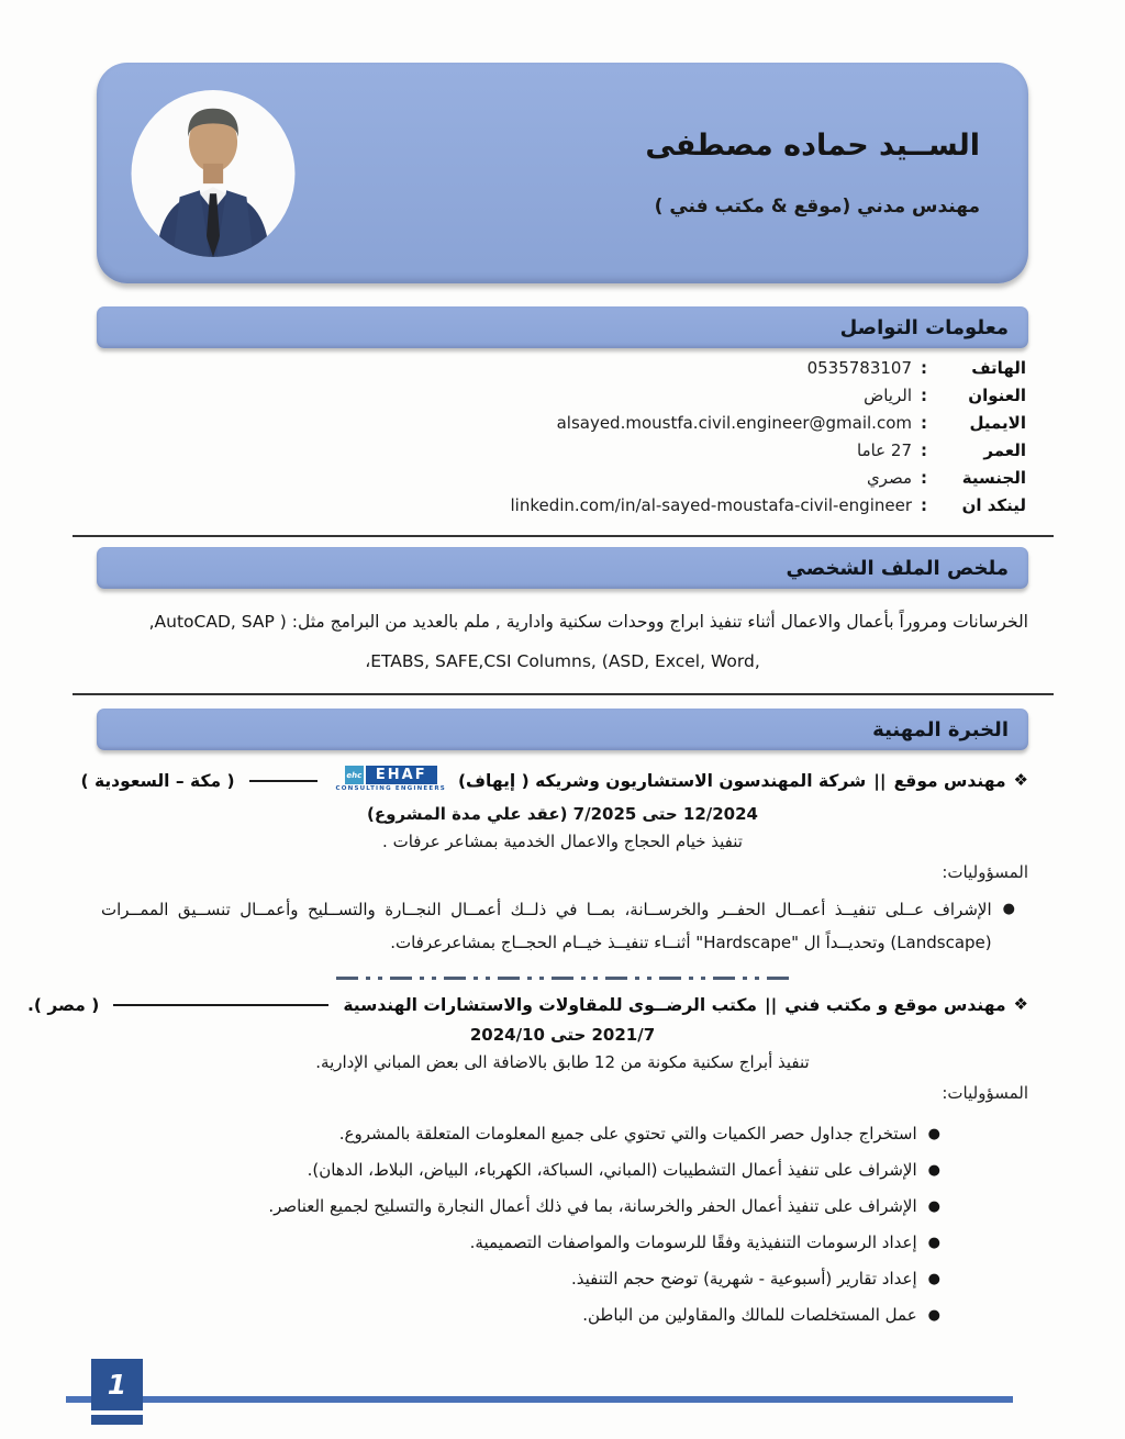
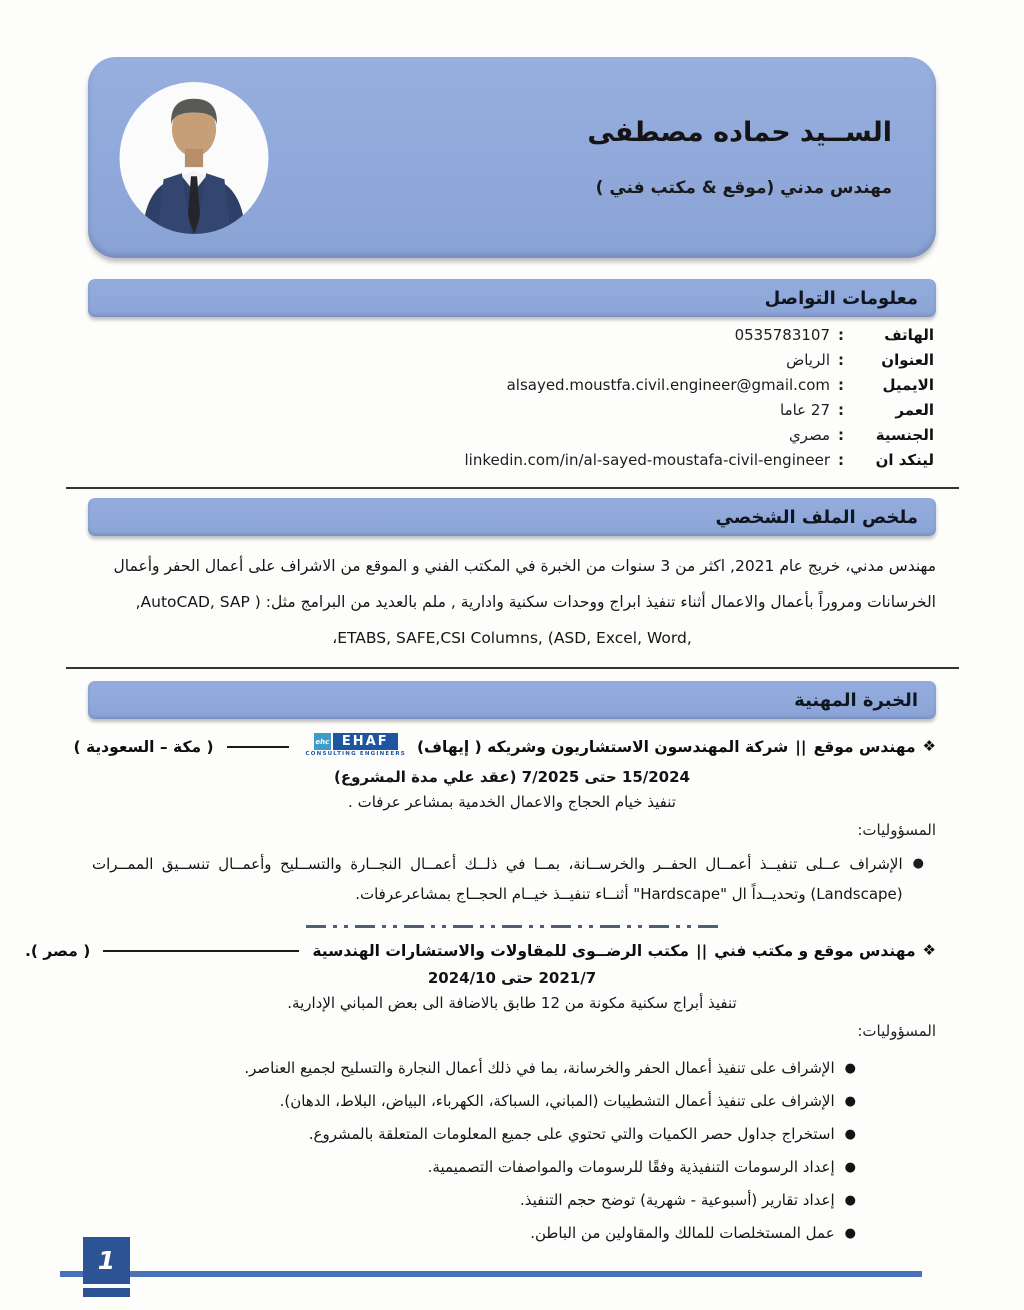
  الســيد حماده مصطفى
  مهندس مدني (موقع & مكتب فني )
  معلومات التواصل
  الهاتف
  :
  0535783107
  العنوان
  :
  الرياض
  الايميل
  :
  alsayed.moustfa.civil.engineer@gmail.com
  العمر
  :
  27 عاما
  الجنسية
  :
  مصري
  لينكد ان
  :
  linkedin.com/in/al-sayed-moustafa-civil-engineer
  ملخص الملف الشخصي
+ مهندس مدني، خريج عام 2021, اكثر من 3 سنوات من الخبرة في المكتب الفني و الموقع من الاشراف على أعمال الحفر وأعمال
  الخرسانات ومروراً بأعمال والاعمال أثناء تنفيذ ابراج ووحدات سكنية وادارية , ملم بالعديد من البرامج مثل: ( AutoCAD, SAP,
  ،ETABS, SAFE,CSI Columns, (ASD, Excel, Word,
  الخبرة المهنية
  ❖
  مهندس موقع
  ||
  شركة المهندسون الاستشاريون وشريكه ( إيهاف)
  ehc
  EHAF
  ( مكة – السعودية )
- 12/2024 حتى 7/2025 (عقد علي مدة المشروع)
+ 15/2024 حتى 7/2025 (عقد علي مدة المشروع)
  تنفيذ خيام الحجاج والاعمال الخدمية بمشاعر عرفات .
  المسؤوليات:
  ●
  الإشراف عــلى تنفيــذ أعمــال الحفــر والخرســانة، بمــا في ذلــك أعمــال النجــارة والتســليح وأعمــال تنســيق الممــرات (Landscape) وتحديــداً ال "Hardscape" أثنــاء تنفيــذ خيــام الحجــاج بمشاعرعرفات.
  ❖
  مهندس موقع و مكتب فني
  ||
  مكتب الرضــوى للمقاولات والاستشارات الهندسية
  ( مصر ).
  2021/7 حتى 2024/10
  تنفيذ أبراج سكنية مكونة من 12 طابق بالاضافة الى بعض المباني الإدارية.
  المسؤوليات:
  ●
- استخراج جداول حصر الكميات والتي تحتوي على جميع المعلومات المتعلقة بالمشروع.
+ الإشراف على تنفيذ أعمال الحفر والخرسانة، بما في ذلك أعمال النجارة والتسليح لجميع العناصر.
  ●
  الإشراف على تنفيذ أعمال التشطيبات (المباني، السباكة، الكهرباء، البياض، البلاط، الدهان).
  ●
- الإشراف على تنفيذ أعمال الحفر والخرسانة، بما في ذلك أعمال النجارة والتسليح لجميع العناصر.
+ استخراج جداول حصر الكميات والتي تحتوي على جميع المعلومات المتعلقة بالمشروع.
  ●
  إعداد الرسومات التنفيذية وفقًا للرسومات والمواصفات التصميمية.
  ●
  إعداد تقارير (أسبوعية - شهرية) توضح حجم التنفيذ.
  ●
  عمل المستخلصات للمالك والمقاولين من الباطن.
  1
